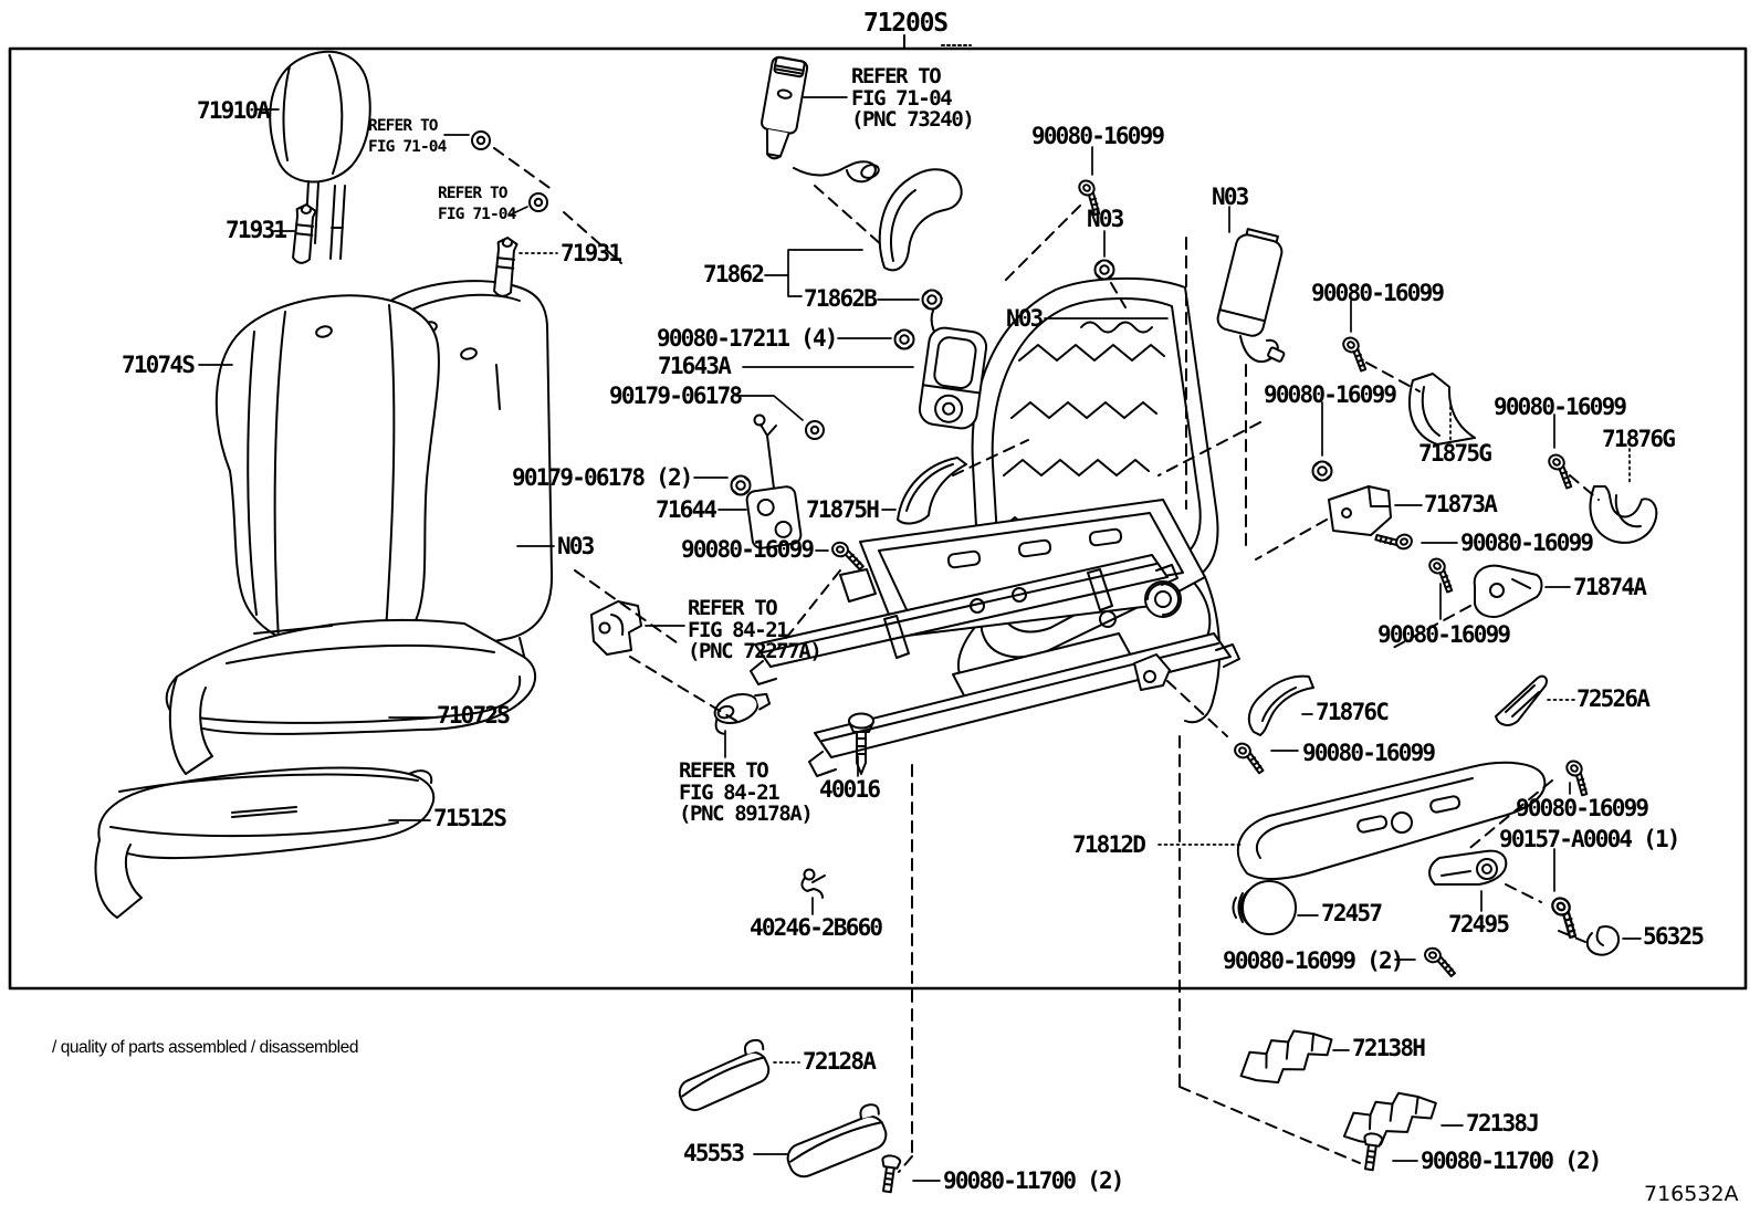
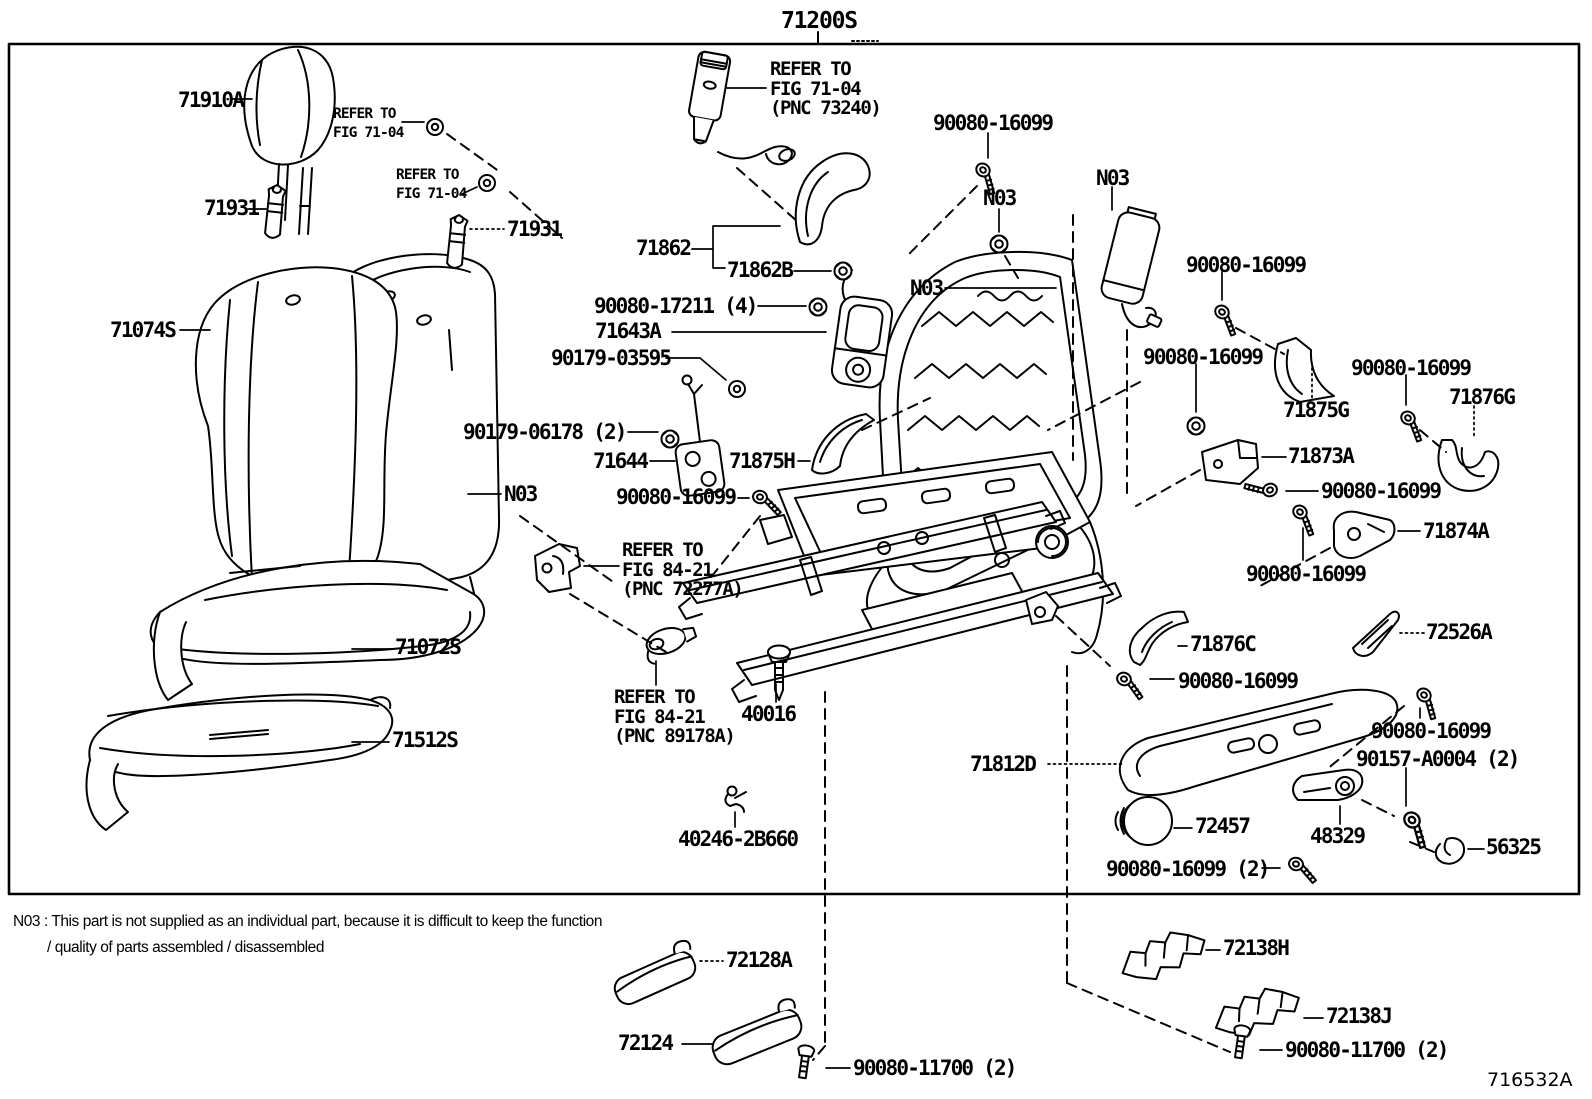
  71200S
+ N03 : This part is not supplied as an individual part, because it is difficult to keep the function
  / quality of parts assembled / disassembled
  716532A
  71910A
  REFER TO
  FIG 71-04
  REFER TO
  FIG 71-04
  (PNC 73240)
  90080-16099
  71931
  71931
  REFER TO
  FIG 71-04
  71862
  71862B
  90080-17211 (4)
  71643A
- 90179-06178
+ 90179-03595
  90179-06178 (2)
  71644
  71875H
  90080-16099
  N03
  N03
  N03
  90080-16099
  90080-16099
  71875G
  90080-16099
  71876G
  71873A
  90080-16099
  71874A
  90080-16099
  71876C
  72526A
  90080-16099
  71812D
  90080-16099
- 90157-A0004 (1)
+ 90157-A0004 (2)
  72457
- 72495
+ 48329
  56325
  90080-16099 (2)
  N03
  REFER TO
  FIG 84-21
  (PNC 72277A)
  REFER TO
  FIG 84-21
  (PNC 89178A)
  40016
  40246-2B660
  71074S
  71072S
  71512S
  72128A
- 45553
+ 72124
  90080-11700 (2)
  72138H
  72138J
  90080-11700 (2)
